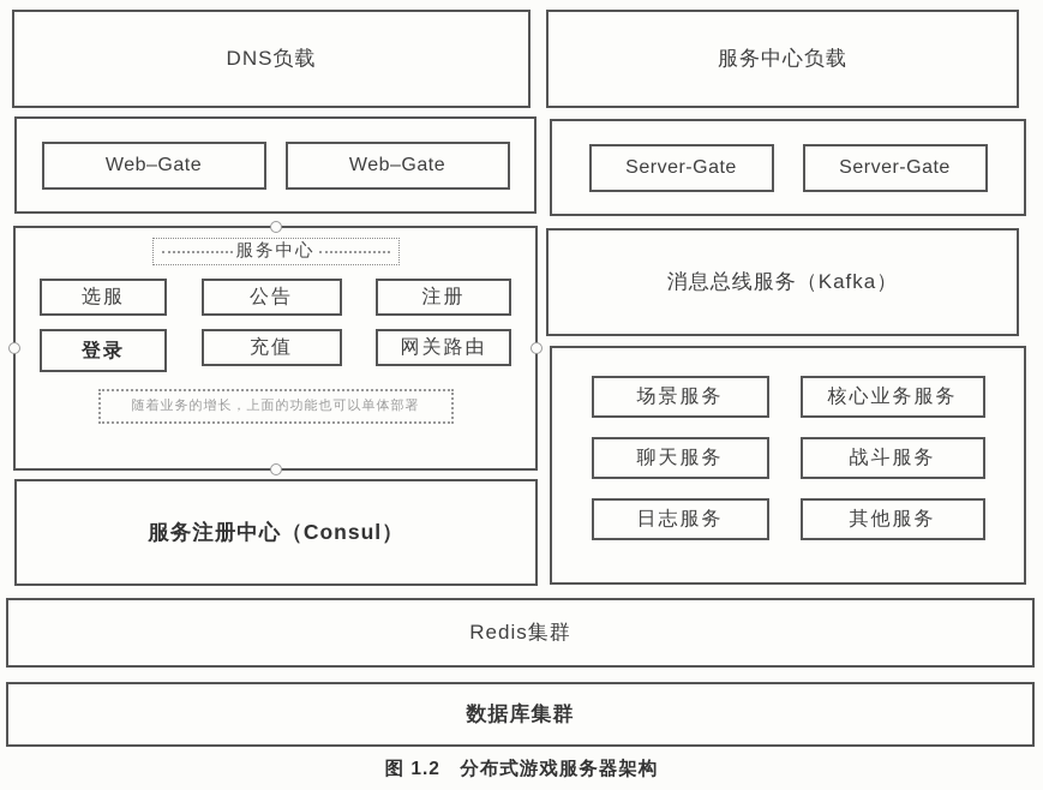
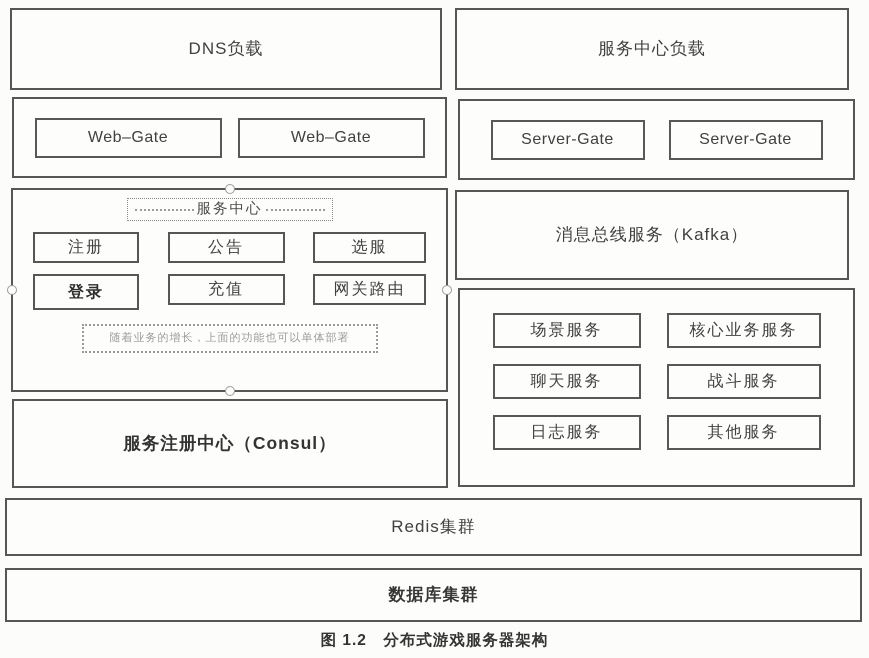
  DNS负载
  服务中心负载
  Web–Gate
  Web–Gate
  Server-Gate
  Server-Gate
  服务中心
- 选服
+ 注册
  公告
- 注册
+ 选服
  登录
  充值
  网关路由
  随着业务的增长，上面的功能也可以单体部署
  服务注册中心（Consul）
  消息总线服务（Kafka）
  场景服务
  核心业务服务
  聊天服务
  战斗服务
  日志服务
  其他服务
  Redis集群
  数据库集群
  图 1.2 分布式游戏服务器架构
